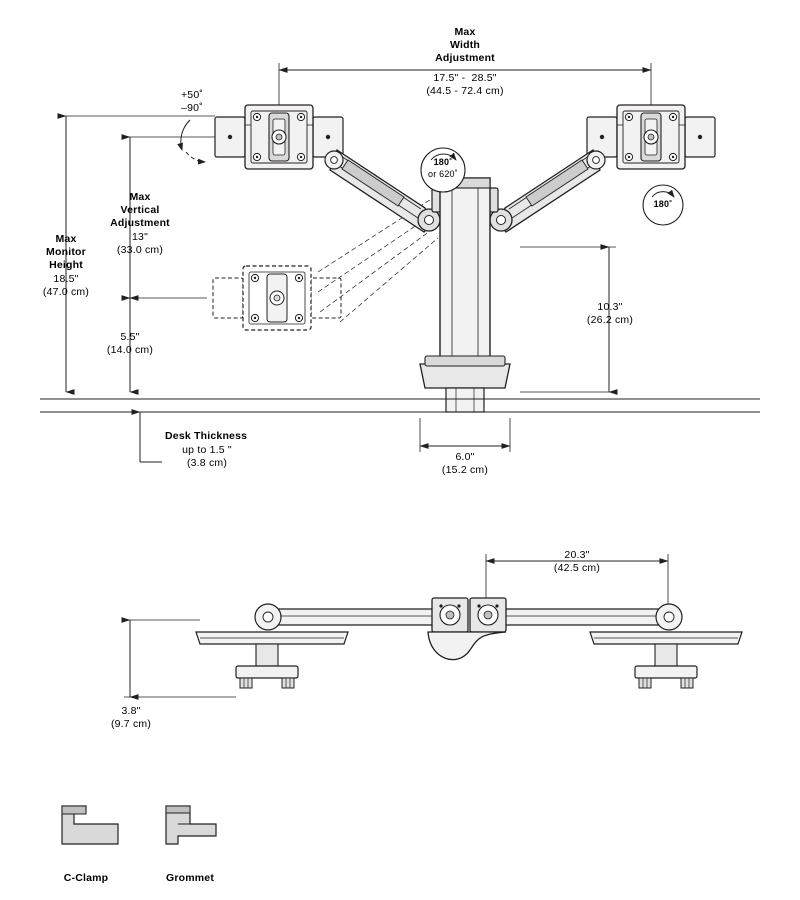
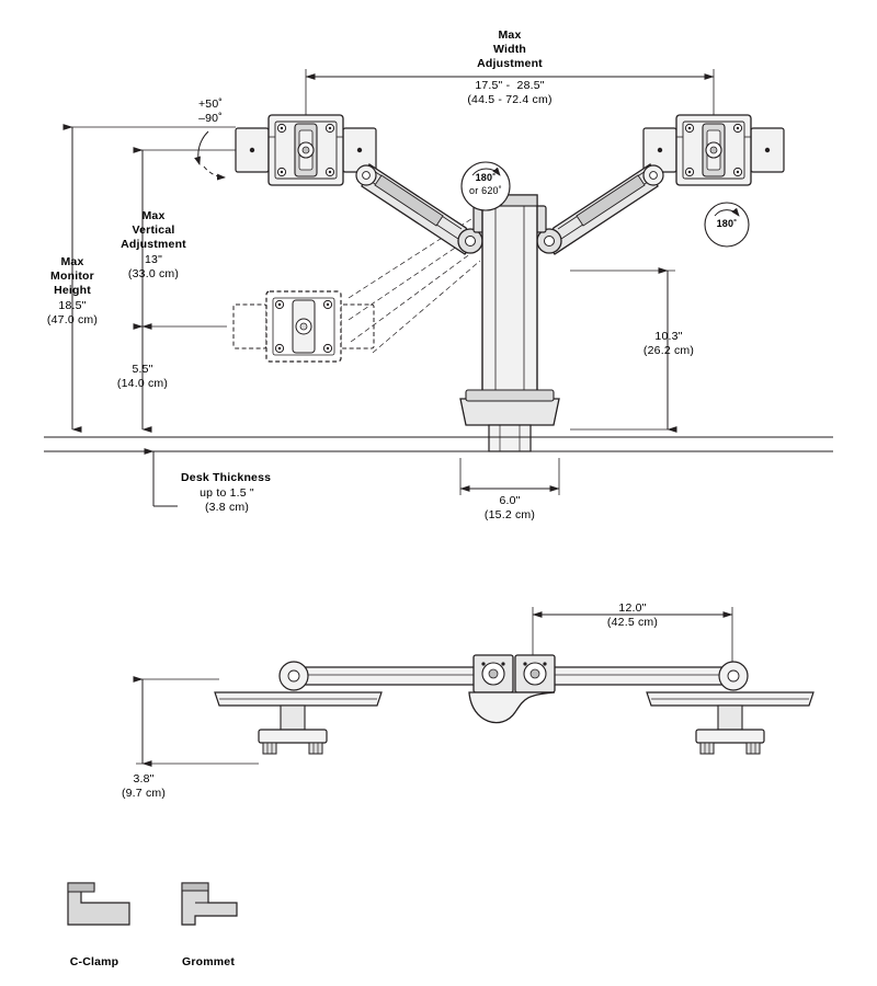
  Max
  Width
  Adjustment
  17.5" - 28.5"
  (44.5 - 72.4 cm)
  +50˚
  –90˚
  180˚
  or 620˚
  180˚
  Max
  Vertical
  Adjustment
  13"
  (33.0 cm)
  Max
  Monitor
  Height
  18.5"
  (47.0 cm)
  5.5"
  (14.0 cm)
  10.3"
  (26.2 cm)
  6.0"
  (15.2 cm)
  Desk Thickness
  up to 1.5 "
  (3.8 cm)
- 20.3"
+ 12.0"
  (42.5 cm)
  3.8"
  (9.7 cm)
  C-Clamp
  Grommet
